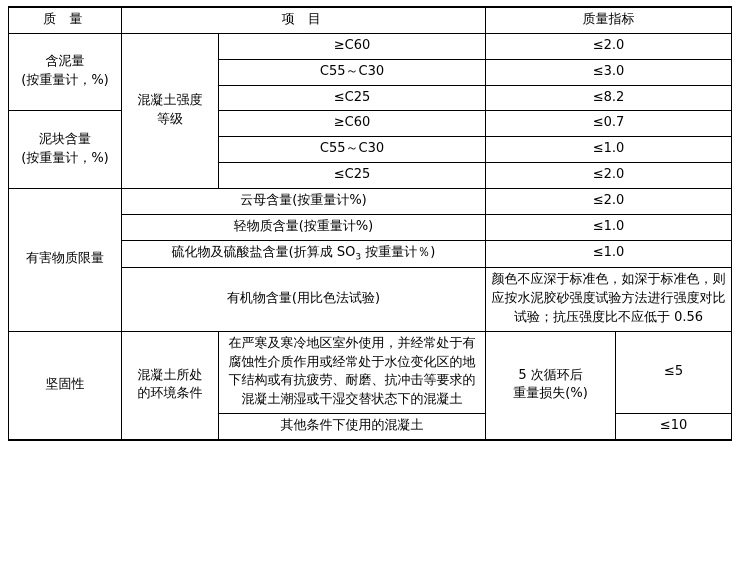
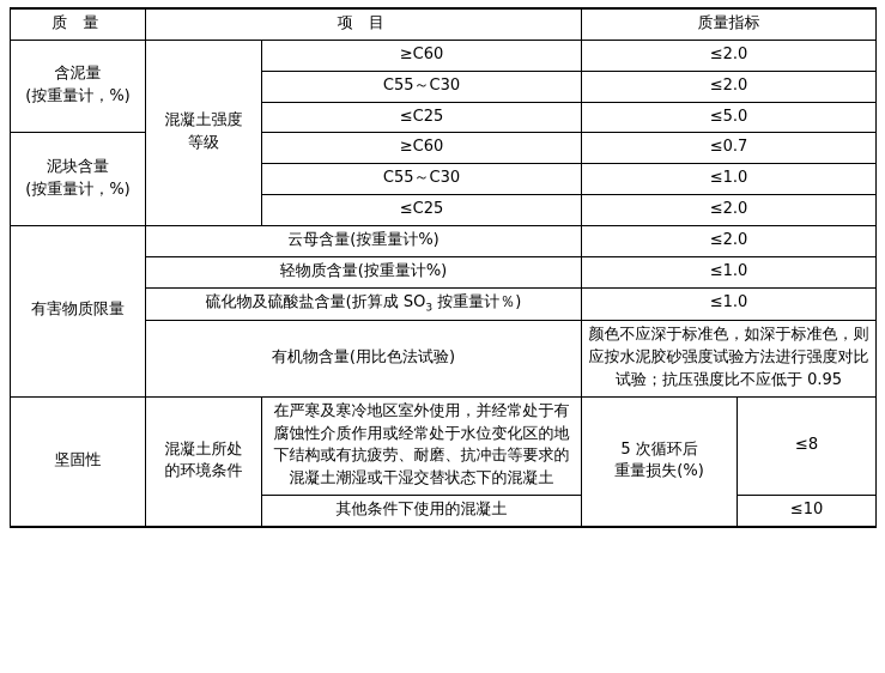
  质 量	项 目	质量指标
  含泥量 (按重量计，%)	混凝土强度 等级	≥C60	≤2.0
- C55～C30	≤3.0
+ C55～C30	≤2.0
- ≤C25	≤8.2
+ ≤C25	≤5.0
  泥块含量 (按重量计，%)	≥C60	≤0.7
  C55～C30	≤1.0
  ≤C25	≤2.0
  有害物质限量	云母含量(按重量计%)	≤2.0
  轻物质含量(按重量计%)	≤1.0
  硫化物及硫酸盐含量(折算成 SO3 按重量计％)	≤1.0
- 有机物含量(用比色法试验)	颜色不应深于标准色，如深于标准色，则应按水泥胶砂强度试验方法进行强度对比试验；抗压强度比不应低于 0.56
+ 有机物含量(用比色法试验)	颜色不应深于标准色，如深于标准色，则应按水泥胶砂强度试验方法进行强度对比试验；抗压强度比不应低于 0.95
- 坚固性	混凝土所处 的环境条件	在严寒及寒冷地区室外使用，并经常处于有腐蚀性介质作用或经常处于水位变化区的地下结构或有抗疲劳、耐磨、抗冲击等要求的混凝土潮湿或干湿交替状态下的混凝土	5 次循环后 重量损失(%)	≤5
+ 坚固性	混凝土所处 的环境条件	在严寒及寒冷地区室外使用，并经常处于有腐蚀性介质作用或经常处于水位变化区的地下结构或有抗疲劳、耐磨、抗冲击等要求的混凝土潮湿或干湿交替状态下的混凝土	5 次循环后 重量损失(%)	≤8
  其他条件下使用的混凝土	≤10
